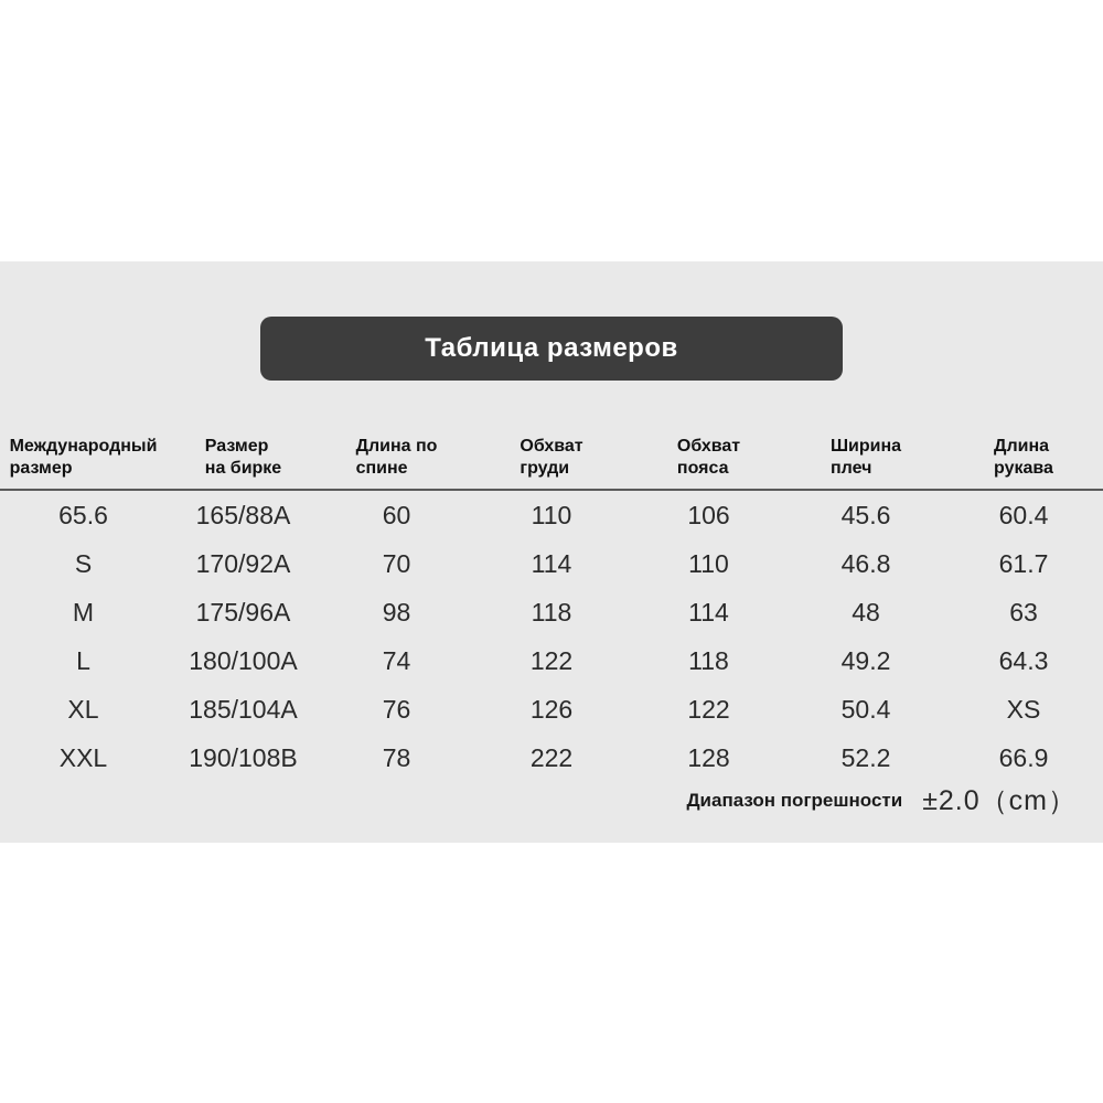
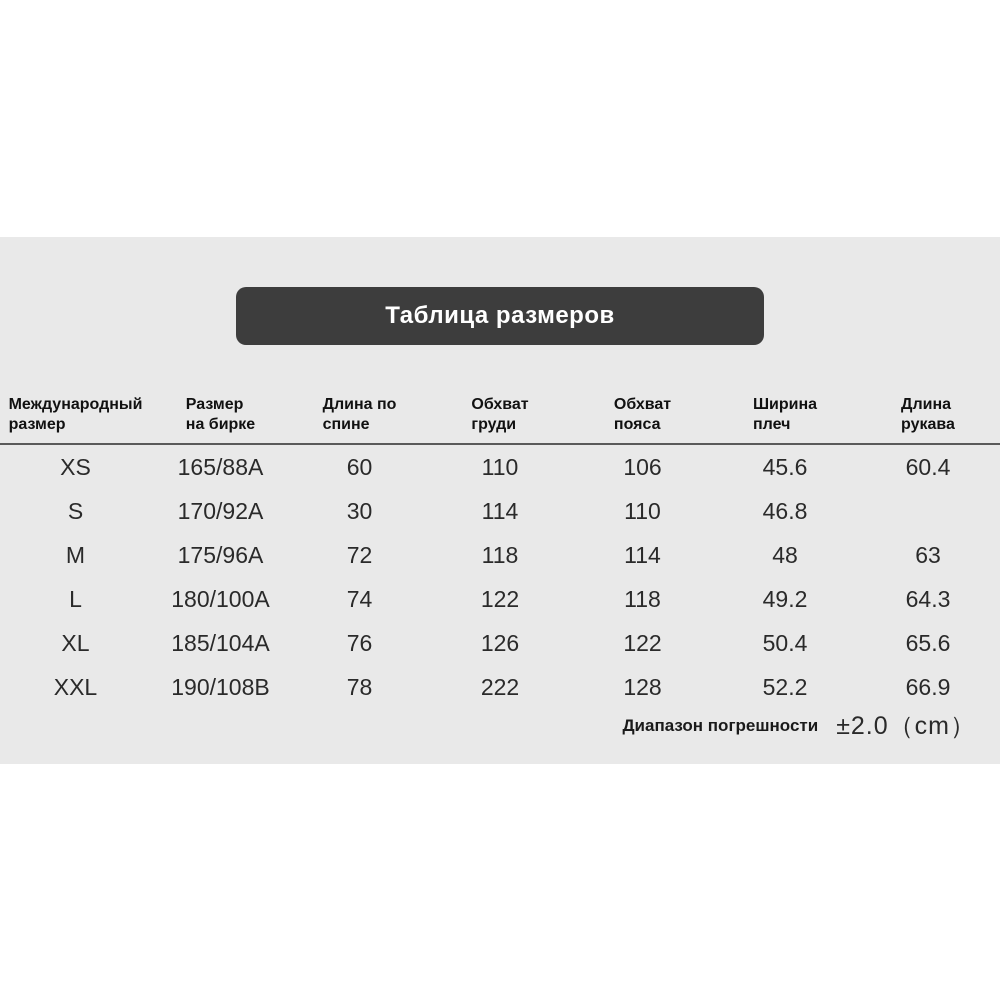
  Таблица размеров
  Международный
  размер
  Размер
  на бирке
  Длина по
  спине
  Обхват
  груди
  Обхват
  пояса
  Ширина
  плеч
  Длина
  рукава
- 65.6
+ XS
  165/88A
  60
  110
  106
  45.6
  60.4
  S
  170/92A
- 70
+ 30
  114
  110
  46.8
- 61.7
  M
  175/96A
- 98
+ 72
  118
  114
  48
  63
  L
  180/100A
  74
  122
  118
  49.2
  64.3
  XL
  185/104A
  76
  126
  122
  50.4
- XS
+ 65.6
  XXL
  190/108B
  78
  222
  128
  52.2
  66.9
  Диапазон погрешности
  ±2.0（cm）
